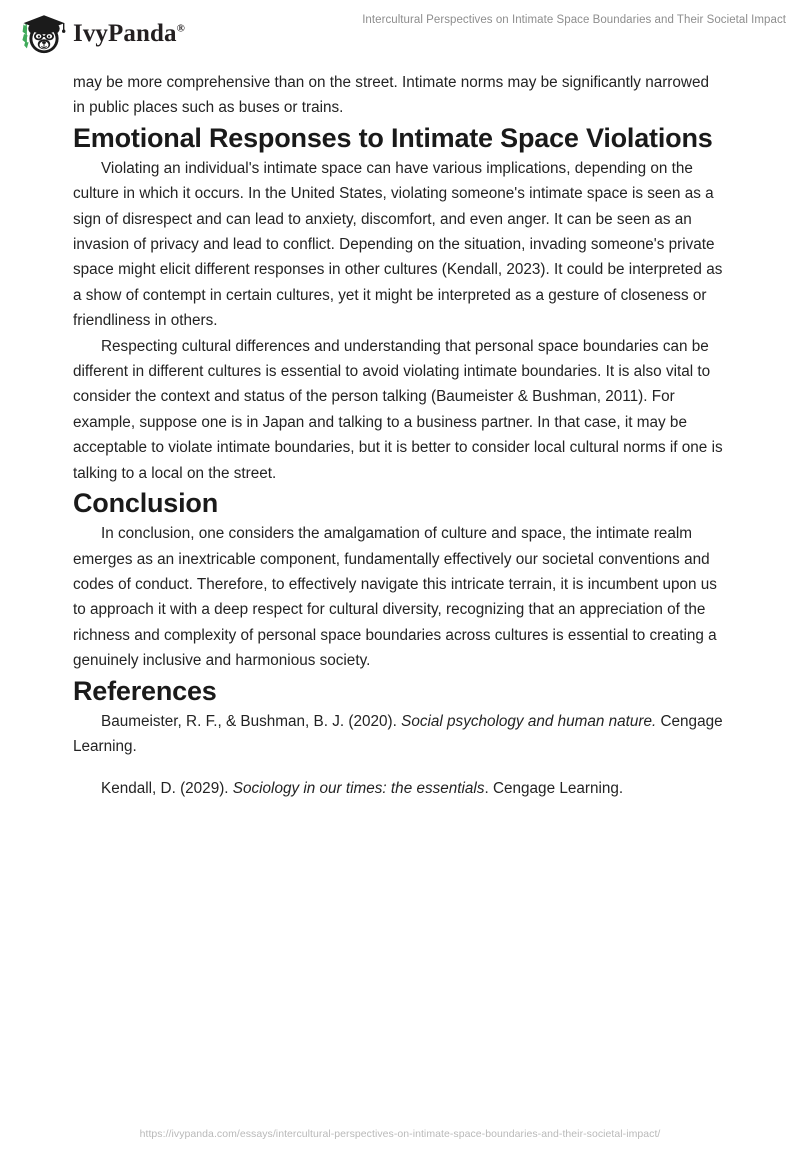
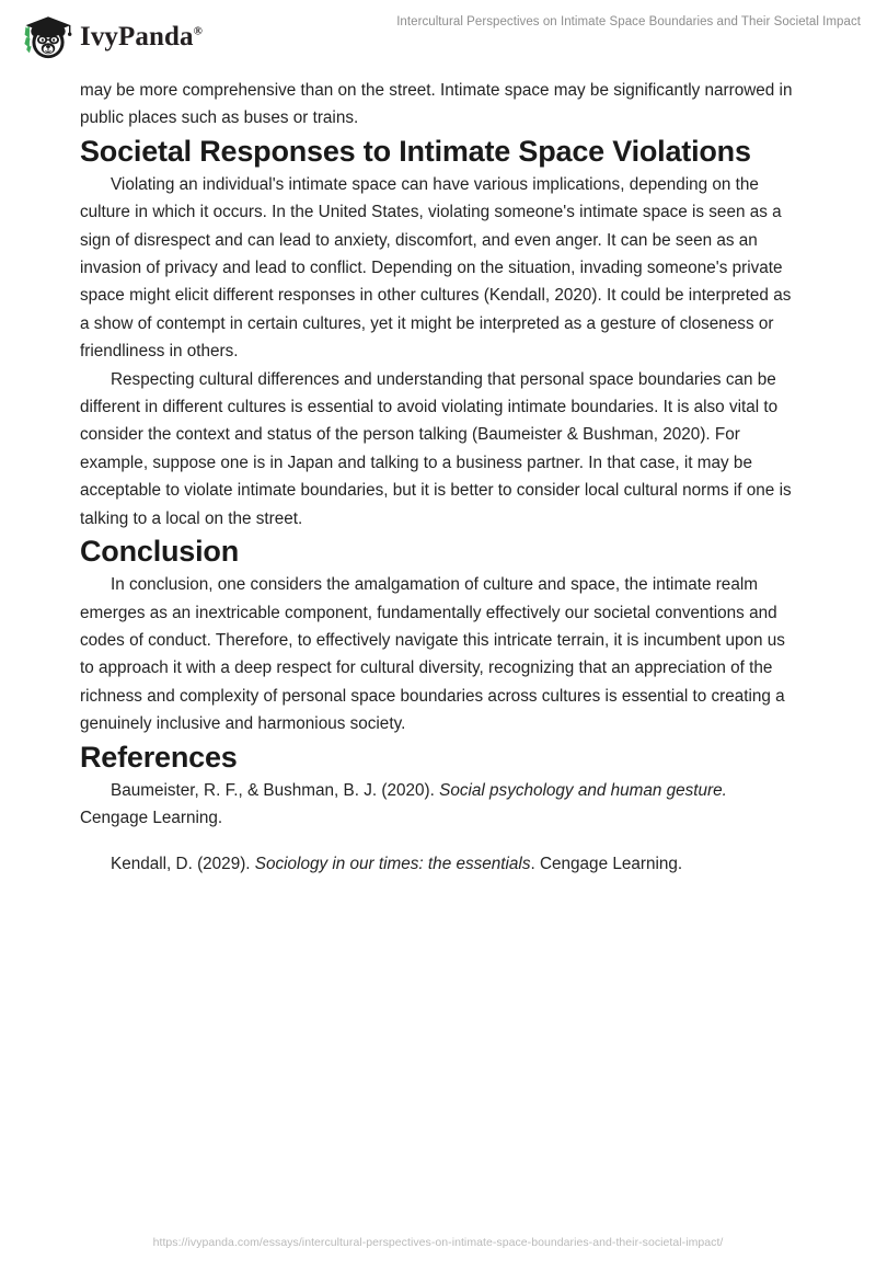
  IvyPanda®
  Intercultural Perspectives on Intimate Space Boundaries and Their Societal Impact
- may be more comprehensive than on the street. Intimate norms may be significantly narrowed in public places such as buses or trains.
+ may be more comprehensive than on the street. Intimate space may be significantly narrowed in public places such as buses or trains.
- Emotional Responses to Intimate Space Violations
+ Societal Responses to Intimate Space Violations
- Violating an individual's intimate space can have various implications, depending on the culture in which it occurs. In the United States, violating someone's intimate space is seen as a sign of disrespect and can lead to anxiety, discomfort, and even anger. It can be seen as an invasion of privacy and lead to conflict. Depending on the situation, invading someone's private space might elicit different responses in other cultures (Kendall, 2023). It could be interpreted as a show of contempt in certain cultures, yet it might be interpreted as a gesture of closeness or friendliness in others.
+ Violating an individual's intimate space can have various implications, depending on the culture in which it occurs. In the United States, violating someone's intimate space is seen as a sign of disrespect and can lead to anxiety, discomfort, and even anger. It can be seen as an invasion of privacy and lead to conflict. Depending on the situation, invading someone's private space might elicit different responses in other cultures (Kendall, 2020). It could be interpreted as a show of contempt in certain cultures, yet it might be interpreted as a gesture of closeness or friendliness in others.
- Respecting cultural differences and understanding that personal space boundaries can be different in different cultures is essential to avoid violating intimate boundaries. It is also vital to consider the context and status of the person talking (Baumeister & Bushman, 2011). For example, suppose one is in Japan and talking to a business partner. In that case, it may be acceptable to violate intimate boundaries, but it is better to consider local cultural norms if one is talking to a local on the street.
+ Respecting cultural differences and understanding that personal space boundaries can be different in different cultures is essential to avoid violating intimate boundaries. It is also vital to consider the context and status of the person talking (Baumeister & Bushman, 2020). For example, suppose one is in Japan and talking to a business partner. In that case, it may be acceptable to violate intimate boundaries, but it is better to consider local cultural norms if one is talking to a local on the street.
  Conclusion
  In conclusion, one considers the amalgamation of culture and space, the intimate realm emerges as an inextricable component, fundamentally effectively our societal conventions and codes of conduct. Therefore, to effectively navigate this intricate terrain, it is incumbent upon us to approach it with a deep respect for cultural diversity, recognizing that an appreciation of the richness and complexity of personal space boundaries across cultures is essential to creating a genuinely inclusive and harmonious society.
  References
- Baumeister, R. F., & Bushman, B. J. (2020). Social psychology and human nature. Cengage Learning.
+ Baumeister, R. F., & Bushman, B. J. (2020). Social psychology and human gesture. Cengage Learning.
  Kendall, D. (2029). Sociology in our times: the essentials. Cengage Learning.
  https://ivypanda.com/essays/intercultural-perspectives-on-intimate-space-boundaries-and-their-societal-impact/
